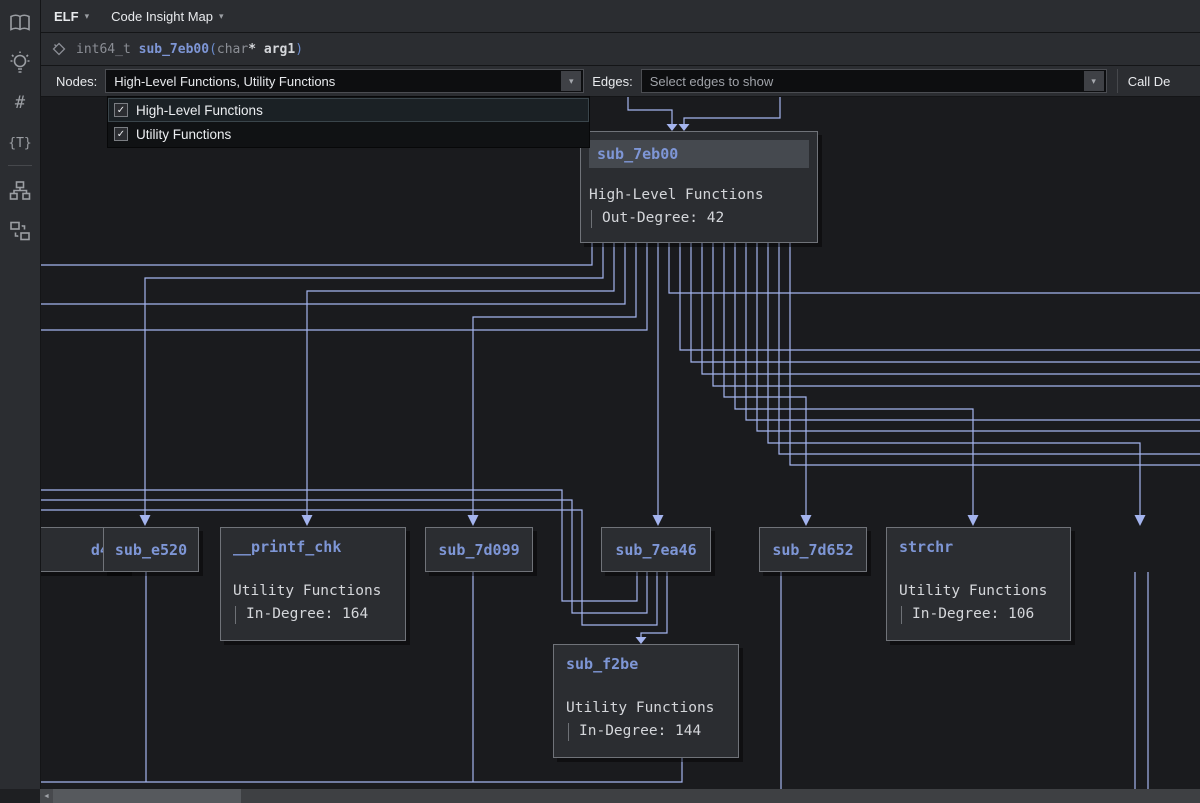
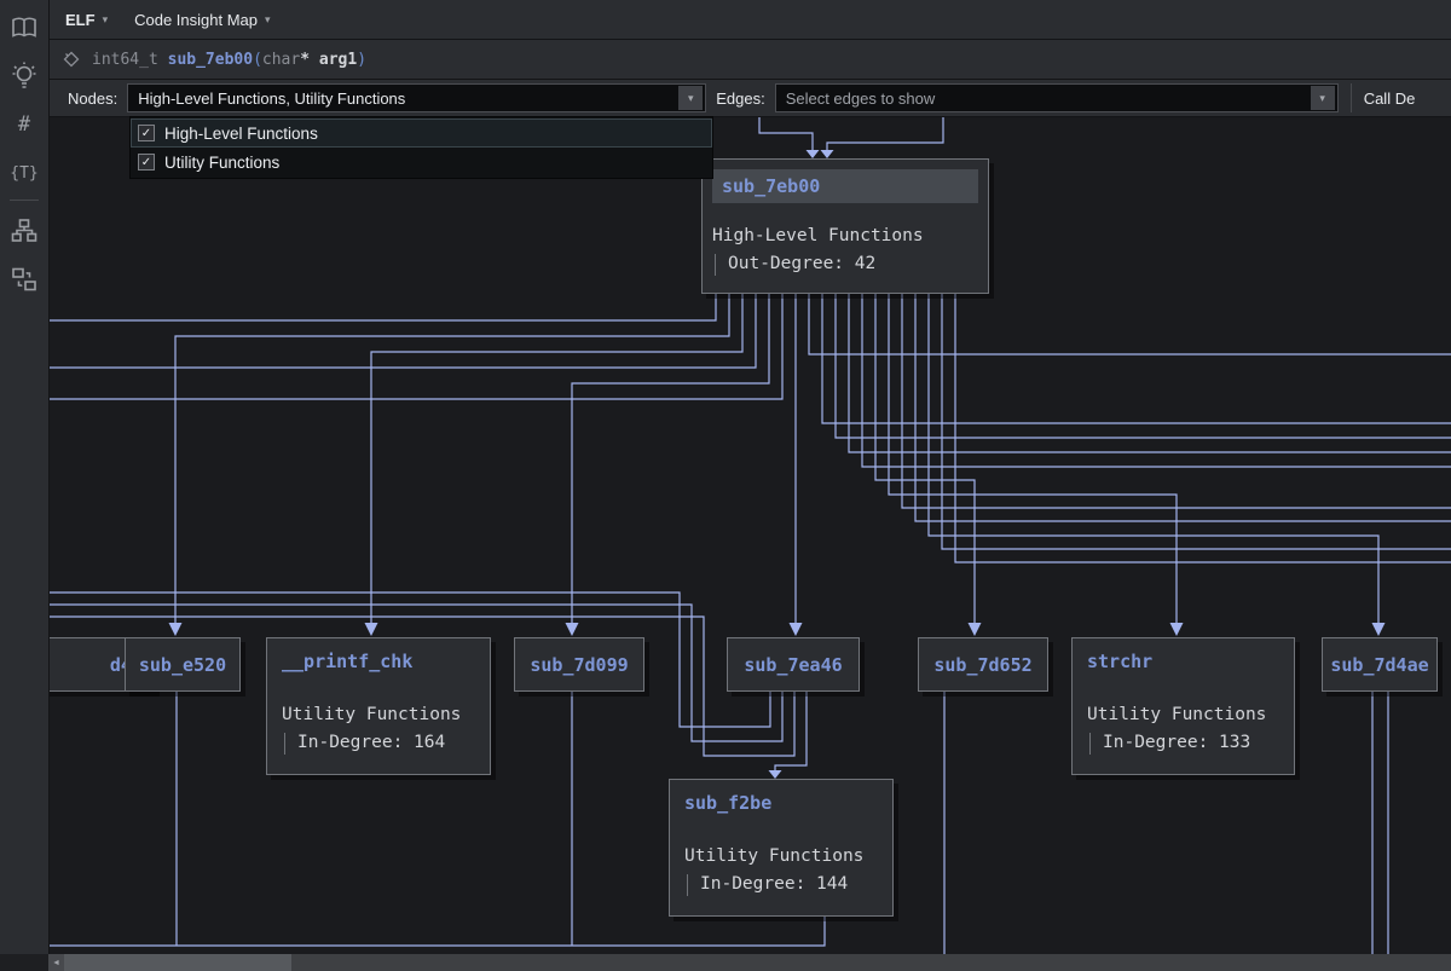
  #
  {T}
  ELF
  ▾
  Code Insight Map
  ▾
  int64_t sub_7eb00(char* arg1)
  Nodes:
  High-Level Functions, Utility Functions
  ▾
  Edges:
  Select edges to show
  ▾
  Call De
  sub_7eb00
  High-Level Functions
  Out-Degree: 42
  sub_e520
  __printf_chk
  Utility Functions
  In-Degree: 164
  sub_7d099
  sub_7ea46
  sub_7d652
  strchr
  Utility Functions
- In-Degree: 106
+ In-Degree: 133
+ sub_7d4ae
  sub_f2be
  Utility Functions
  In-Degree: 144
  ✓
  High-Level Functions
  ✓
  Utility Functions
